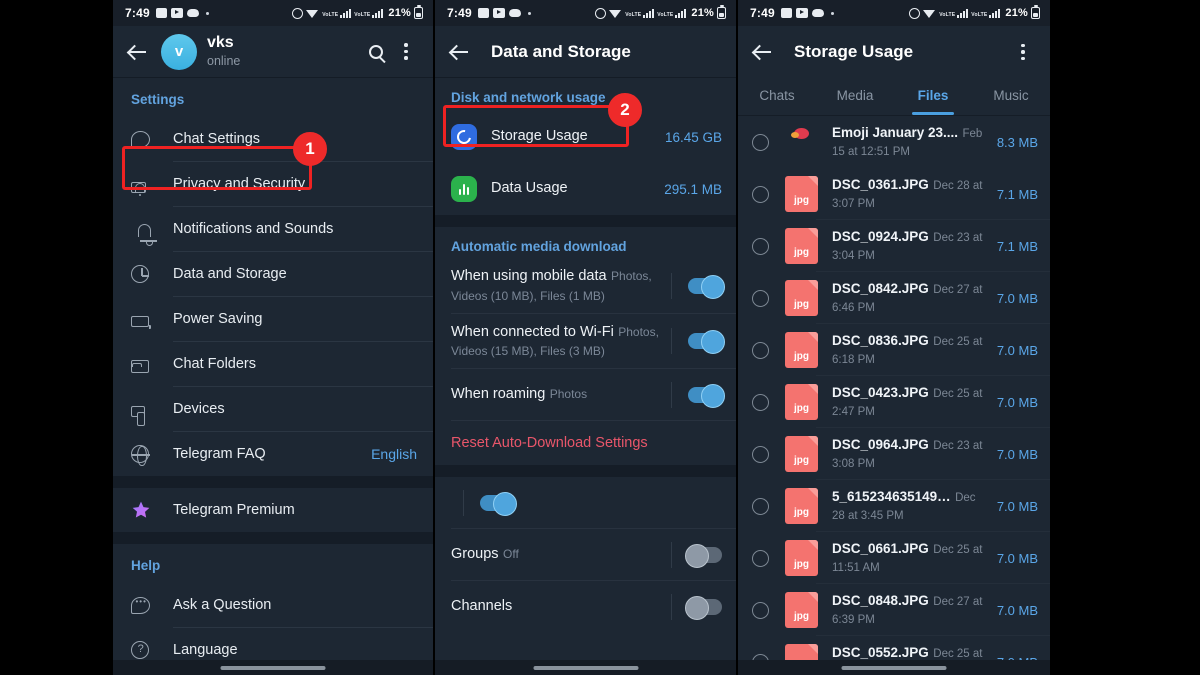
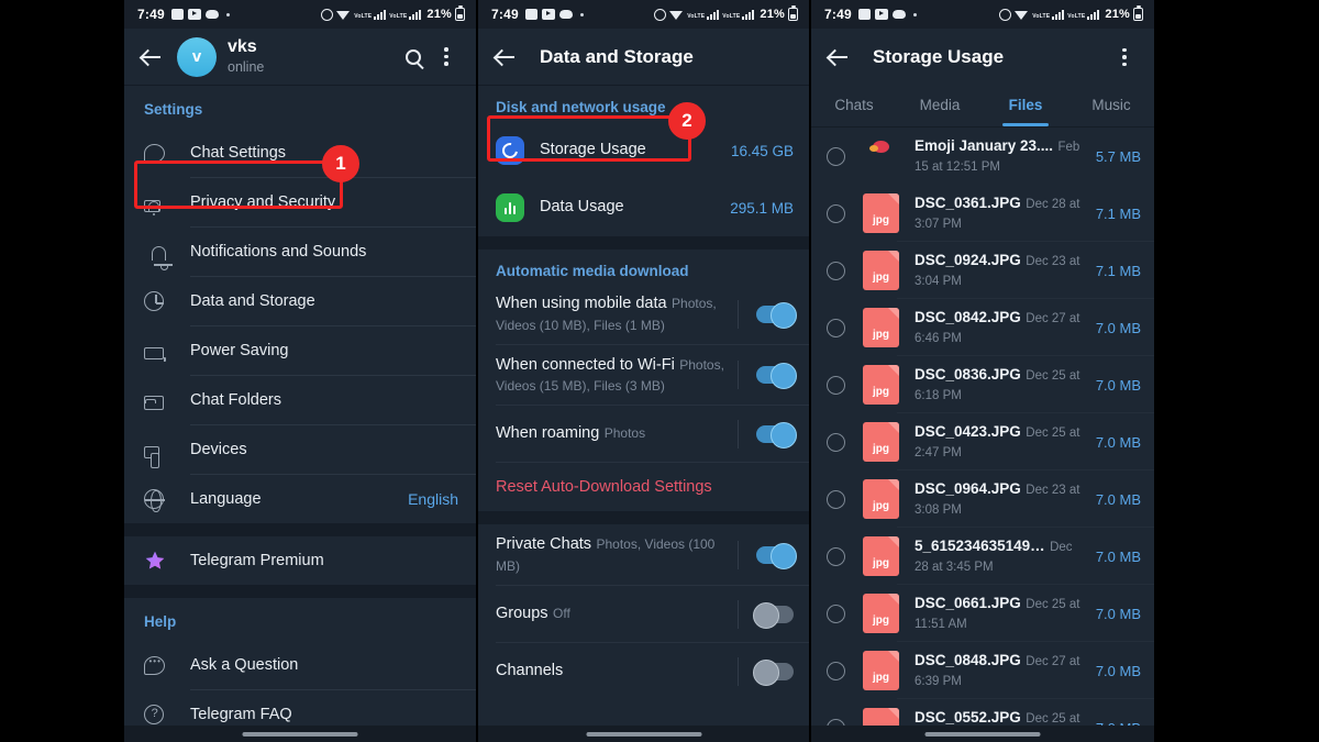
  7:49
  21%
  v
  vks
  online
  Settings
  Chat Settings
  Privacy and Security
  Notifications and Sounds
  Data and Storage
  Power Saving
  Chat Folders
  Devices
- Telegram FAQ
+ Language
  English
  Telegram Premium
  Help
  Ask a Question
- Language
+ Telegram FAQ
  1
  7:49
  21%
  Data and Storage
  Disk and network usage
  Storage Usage
  16.45 GB
  Data Usage
  295.1 MB
  Automatic media download
  When using mobile data Photos, Videos (10 MB), Files (1 MB)
  When connected to Wi-Fi Photos, Videos (15 MB), Files (3 MB)
  When roaming Photos
  Reset Auto-Download Settings
+ Private Chats Photos, Videos (100 MB)
  Groups Off
  Channels
  2
  7:49
  21%
  Storage Usage
  Chats
  Media
  Files
  Music
  Emoji January 23.... Feb 15 at 12:51 PM
- 8.3 MB
+ 5.7 MB
  jpg
  DSC_0361.JPG Dec 28 at 3:07 PM
  7.1 MB
  jpg
  DSC_0924.JPG Dec 23 at 3:04 PM
  7.1 MB
  jpg
  DSC_0842.JPG Dec 27 at 6:46 PM
  7.0 MB
  jpg
  DSC_0836.JPG Dec 25 at 6:18 PM
  7.0 MB
  jpg
  DSC_0423.JPG Dec 25 at 2:47 PM
  7.0 MB
  jpg
  DSC_0964.JPG Dec 23 at 3:08 PM
  7.0 MB
  jpg
  5_615234635149… Dec 28 at 3:45 PM
  7.0 MB
  jpg
  DSC_0661.JPG Dec 25 at 11:51 AM
  7.0 MB
  jpg
  DSC_0848.JPG Dec 27 at 6:39 PM
  7.0 MB
  DSC_0552.JPG Dec 25 at
